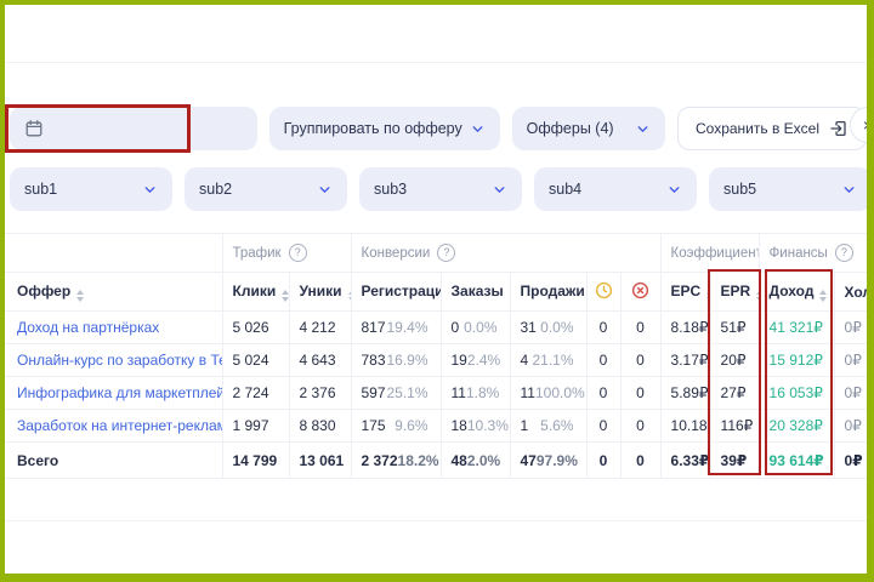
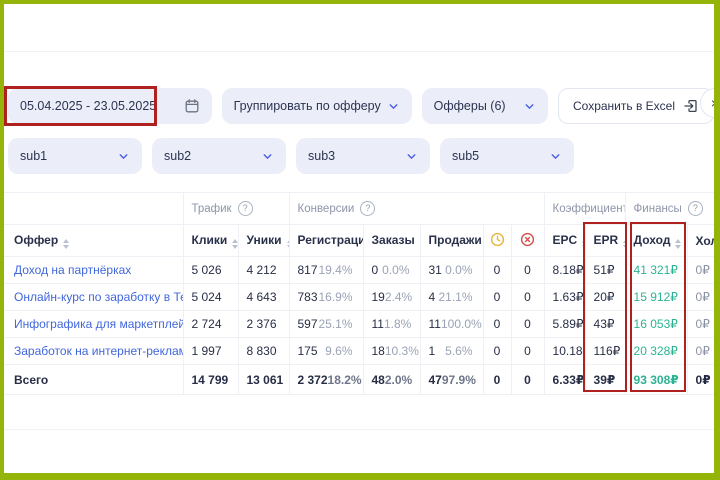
+ 05.04.2025 - 23.05.2025
  Группировать по офферу
- Офферы (4)
+ Офферы (6)
  Сохранить в Excel
  sub1
  sub2
  sub3
- sub4
  sub5
  	Трафик ?	Конверсии ?	Коэффициен	Финансы ?
  Оффер	Клики	Уники	Регистраци	Заказы	Продажи			EPC	EPR	Доход	Хо
  Доход на партнёрках	5 026	4 212	81719.4%	0 0.0%	31 0.0%	0	0	8.18₽	51₽	41 321₽	0₽
- Онлайн-курс по заработку в Т	5 024	4 643	78316.9%	192.4%	4 21.1%	0	0	3.17₽	20₽	15 912₽	0₽
+ Онлайн-курс по заработку в Т	5 024	4 643	78316.9%	192.4%	4 21.1%	0	0	1.63₽	20₽	15 912₽	0₽
- Инфографика для маркетплей	2 724	2 376	59725.1%	111.8%	11100.0%	0	0	5.89₽	27₽	16 053₽	0₽
+ Инфографика для маркетплей	2 724	2 376	59725.1%	111.8%	11100.0%	0	0	5.89₽	43₽	16 053₽	0₽
  Заработок на интернет-рекла	1 997	8 830	175 9.6%	1810.3%	1 5.6%	0	0	10.18	116₽	20 328₽	0₽
- Всего	14 799	13 061	2 37218.2%	482.0%	4797.9%	0	0	6.33₽	39₽	93 614₽	0₽
+ Всего	14 799	13 061	2 37218.2%	482.0%	4797.9%	0	0	6.33₽	39₽	93 308₽	0₽
